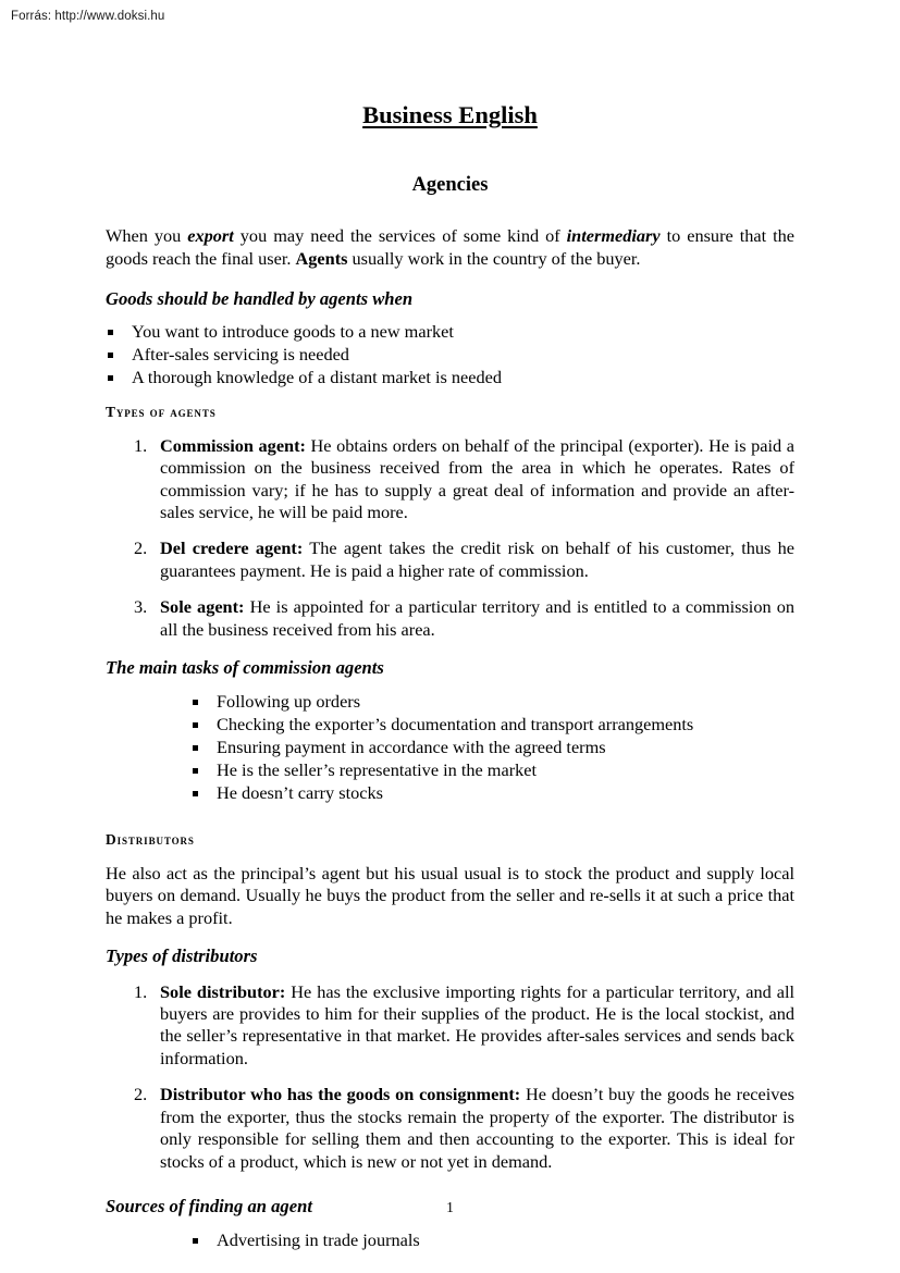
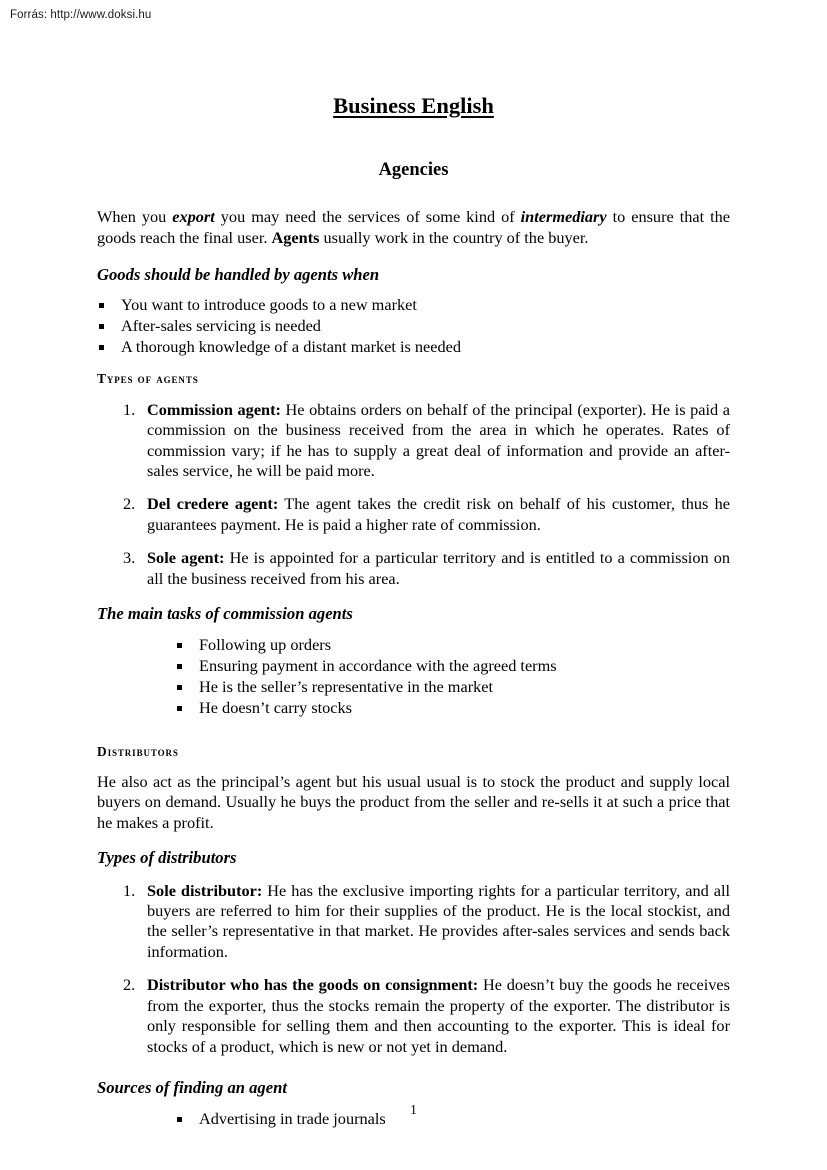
  Forrás: http://www.doksi.hu
  Business English
  Agencies
  When you export you may need the services of some kind of intermediary to ensure that the goods reach the final user. Agents usually work in the country of the buyer.
  Goods should be handled by agents when
  You want to introduce goods to a new market
  After-sales servicing is needed
  A thorough knowledge of a distant market is needed
  Types of agents
  1.
  Commission agent: He obtains orders on behalf of the principal (exporter). He is paid a commission on the business received from the area in which he operates. Rates of commission vary; if he has to supply a great deal of information and provide an after-sales service, he will be paid more.
  2.
  Del credere agent: The agent takes the credit risk on behalf of his customer, thus he guarantees payment. He is paid a higher rate of commission.
  3.
  Sole agent: He is appointed for a particular territory and is entitled to a commission on all the business received from his area.
  The main tasks of commission agents
  Following up orders
- Checking the exporter’s documentation and transport arrangements
  Ensuring payment in accordance with the agreed terms
  He is the seller’s representative in the market
  He doesn’t carry stocks
  Distributors
  He also act as the principal’s agent but his usual usual is to stock the product and supply local buyers on demand. Usually he buys the product from the seller and re-sells it at such a price that he makes a profit.
  Types of distributors
  1.
- Sole distributor: He has the exclusive importing rights for a particular territory, and all buyers are provides to him for their supplies of the product. He is the local stockist, and the seller’s representative in that market. He provides after-sales services and sends back information.
+ Sole distributor: He has the exclusive importing rights for a particular territory, and all buyers are referred to him for their supplies of the product. He is the local stockist, and the seller’s representative in that market. He provides after-sales services and sends back information.
  2.
  Distributor who has the goods on consignment: He doesn’t buy the goods he receives from the exporter, thus the stocks remain the property of the exporter. The distributor is only responsible for selling them and then accounting to the exporter. This is ideal for stocks of a product, which is new or not yet in demand.
  Sources of finding an agent
  Advertising in trade journals
  1
